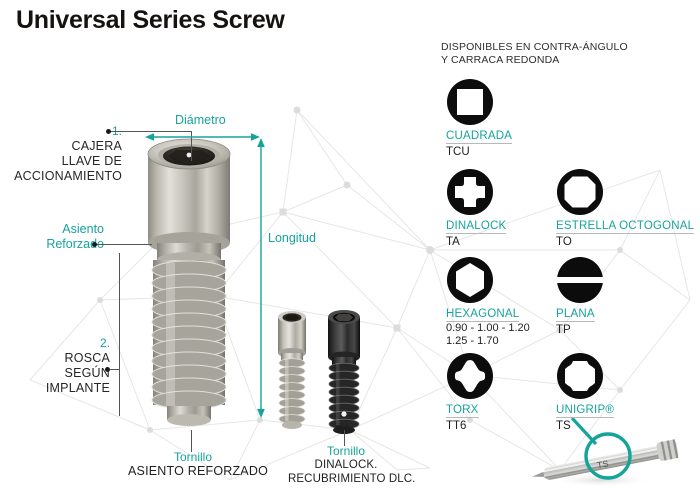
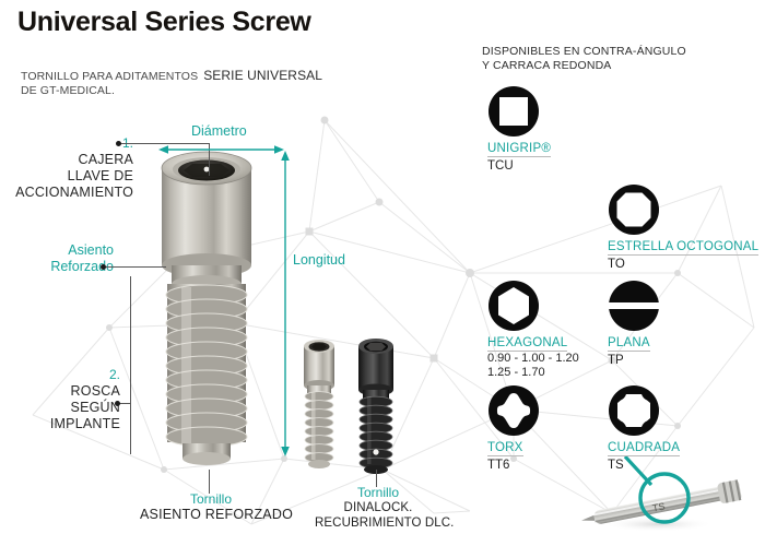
  Universal Series Screw
+ TORNILLO PARA ADITAMENTOS SERIE UNIVERSAL
+ DE GT-MEDICAL.
  CAJERA
  LLAVE DE
  ACCIONAMIENTO
  Asiento
  Reforza
  2.
  ROSCA
  SEGÚN
  IMPLANTE
  Diámetro
  Longitud
  Tornillo
  ASIENTO REFORZADO
  Tornillo
  DINALOCK.
  RECUBRIMIENTO DLC.
  DISPONIBLES EN CONTRA-ÁNGULO
  Y CARRACA REDONDA
- CUADRADA
+ UNIGRIP®
  TCU
- DINALOCK
- TA
  ESTRELLA OCTOGONAL
  TO
  HEXAGONAL
  0.90 - 1.00 - 1.20
  1.25 - 1.70
  PLANA
  TP
  TORX
  TT6
- UNIGRIP®
+ CUADRADA
  TS
